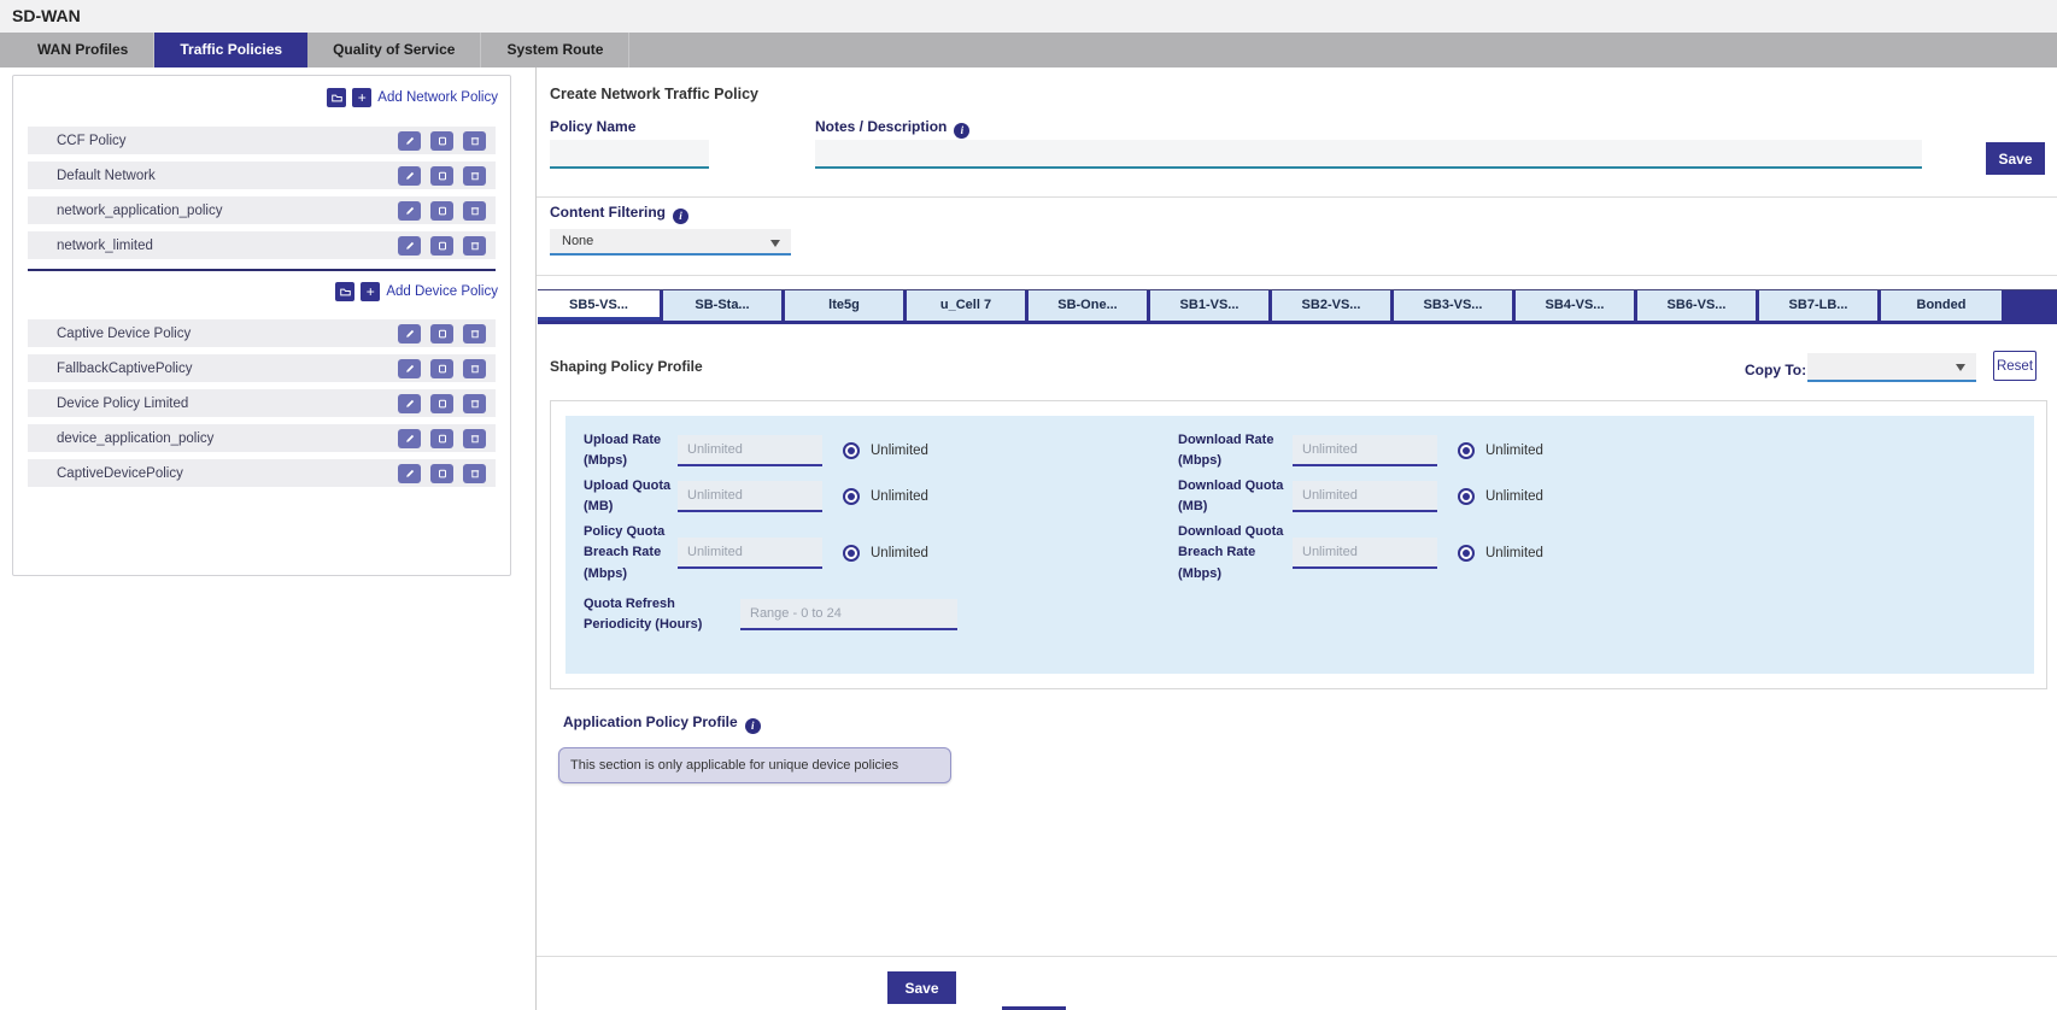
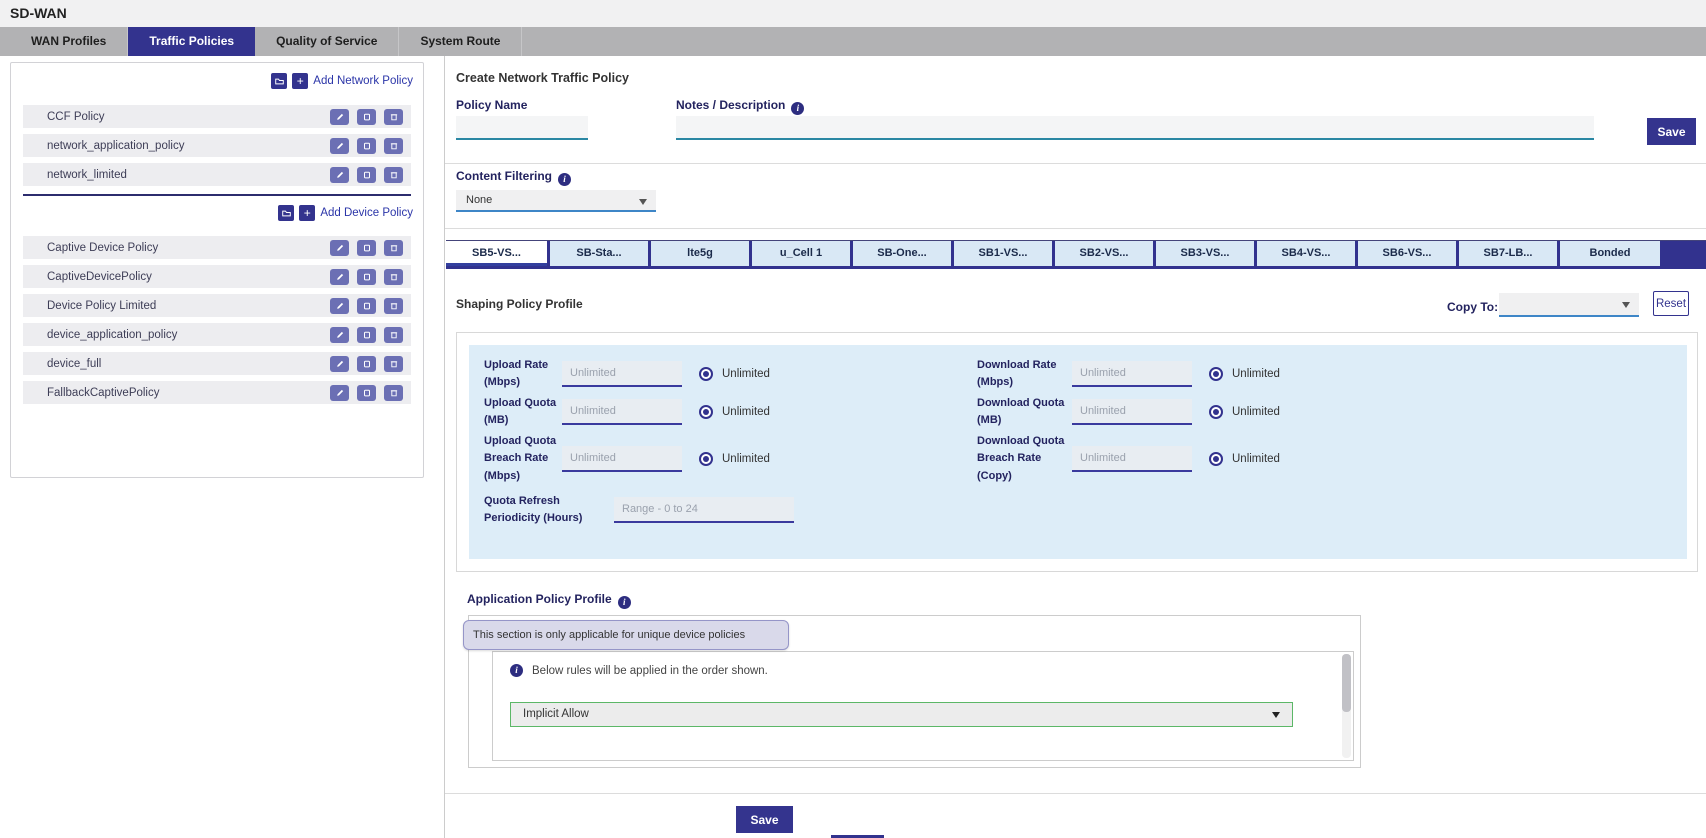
  SD-WAN
  WAN Profiles
  Traffic Policies
  Quality of Service
  System Route
  +
  Add Network Policy
  CCF Policy
- Default Network
  network_application_policy
  network_limited
  +
  Add Device Policy
  Captive Device Policy
- FallbackCaptivePolicy
+ CaptiveDevicePolicy
  Device Policy Limited
  device_application_policy
+ device_full
- CaptiveDevicePolicy
+ FallbackCaptivePolicy
  Create Network Traffic Policy
  Policy Name
  Notes / Description i
  Save
  Content Filtering i
  None
  SB5-VS...
  SB-Sta...
  lte5g
- u_Cell 7
+ u_Cell 1
  SB-One...
  SB1-VS...
  SB2-VS...
  SB3-VS...
  SB4-VS...
  SB6-VS...
  SB7-LB...
  Bonded
  Shaping Policy Profile
  Copy To:
  Reset
  Upload Rate (Mbps)
  Unlimited
  Unlimited
  Upload Quota (MB)
  Unlimited
  Unlimited
- Policy Quota Breach Rate (Mbps)
+ Upload Quota Breach Rate (Mbps)
  Unlimited
  Unlimited
  Download Rate (Mbps)
  Unlimited
  Unlimited
  Download Quota (MB)
  Unlimited
  Unlimited
- Download Quota Breach Rate (Mbps)
+ Download Quota Breach Rate (Copy)
  Unlimited
  Unlimited
  Quota Refresh Periodicity (Hours)
  Range - 0 to 24
  Application Policy Profile i
+ i
+ Below rules will be applied in the order shown.
+ Implicit Allow
  This section is only applicable for unique device policies
  Save
